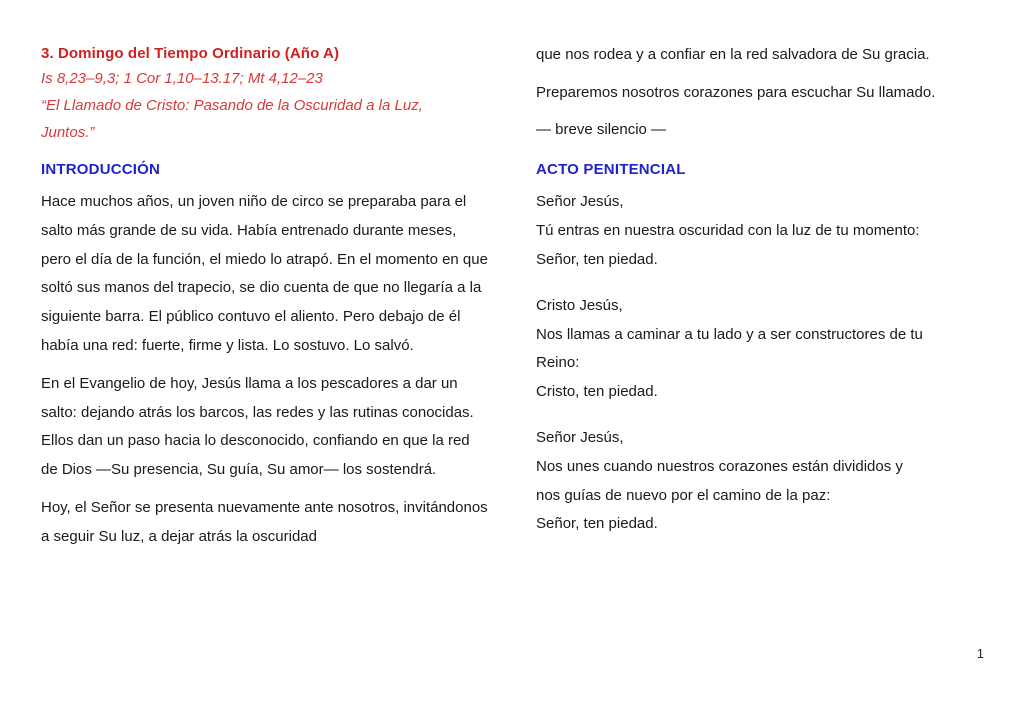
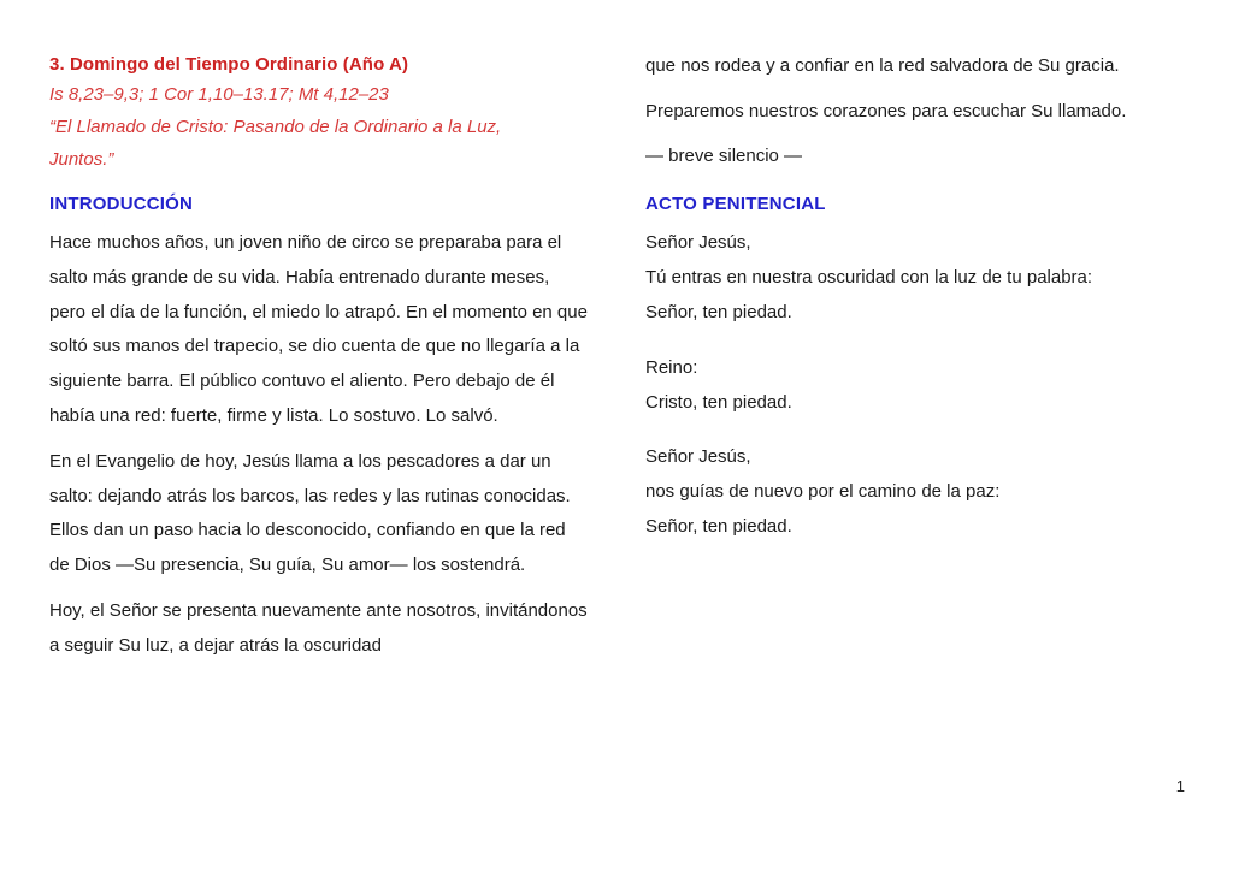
  3. Domingo del Tiempo Ordinario (Año A)
  Is 8,23–9,3; 1 Cor 1,10–13.17; Mt 4,12–23
- “El Llamado de Cristo: Pasando de la Oscuridad a la Luz,
+ “El Llamado de Cristo: Pasando de la Ordinario a la Luz,
  Juntos.”
  INTRODUCCIÓN
  Hace muchos años, un joven niño de circo se preparaba para el salto más grande de su vida. Había entrenado durante meses, pero el día de la función, el miedo lo atrapó. En el momento en que soltó sus manos del trapecio, se dio cuenta de que no llegaría a la siguiente barra. El público contuvo el aliento. Pero debajo de él había una red: fuerte, firme y lista. Lo sostuvo. Lo salvó.
  En el Evangelio de hoy, Jesús llama a los pescadores a dar un salto: dejando atrás los barcos, las redes y las rutinas conocidas. Ellos dan un paso hacia lo desconocido, confiando en que la red de Dios —Su presencia, Su guía, Su amor— los sostendrá.
  Hoy, el Señor se presenta nuevamente ante nosotros, invitándonos a seguir Su luz, a dejar atrás la oscuridad
  que nos rodea y a confiar en la red salvadora de Su gracia.
- Preparemos nosotros corazones para escuchar Su llamado.
+ Preparemos nuestros corazones para escuchar Su llamado.
  — breve silencio —
  ACTO PENITENCIAL
  Señor Jesús,
- Tú entras en nuestra oscuridad con la luz de tu momento:
+ Tú entras en nuestra oscuridad con la luz de tu palabra:
  Señor, ten piedad.
- Cristo Jesús,
- Nos llamas a caminar a tu lado y a ser constructores de tu
  Reino:
  Cristo, ten piedad.
  Señor Jesús,
- Nos unes cuando nuestros corazones están divididos y
  nos guías de nuevo por el camino de la paz:
  Señor, ten piedad.
  1
